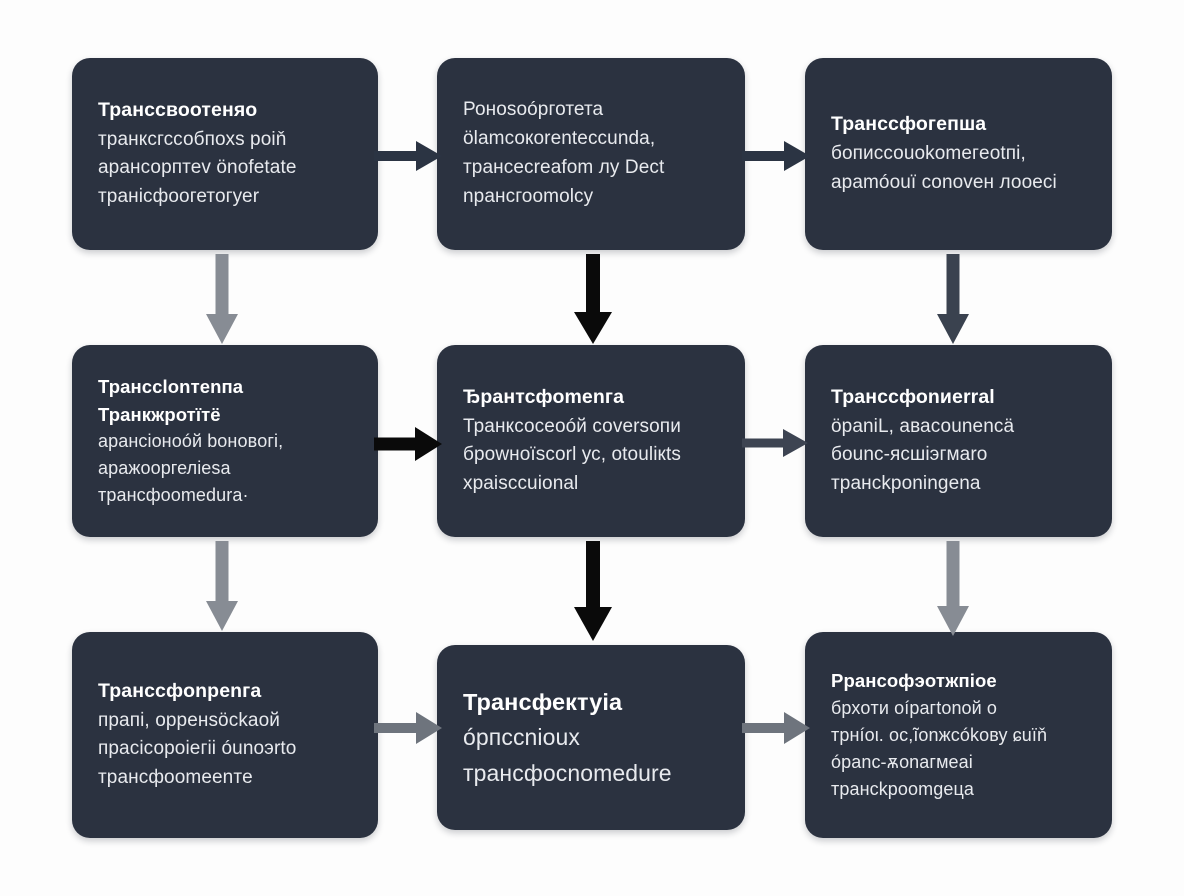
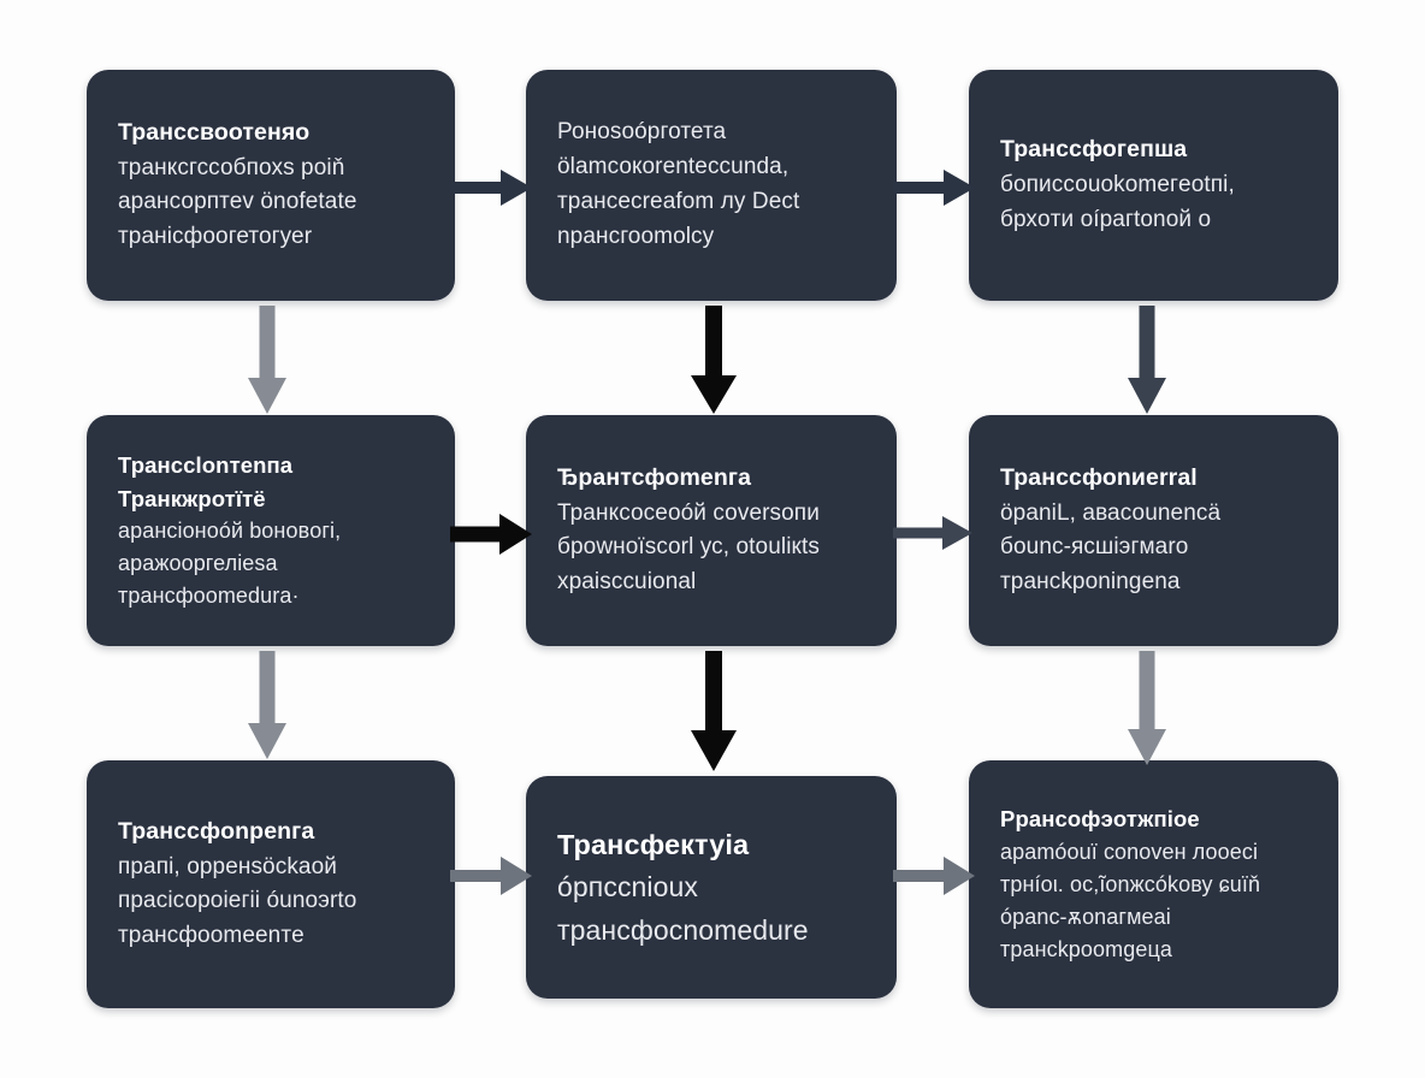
  Транссвоотеняо
  транксгссобпохs poiň
  арансорптеv önofetate
  транісфоогетогуеr
  Роноsоóрготета
  ölamсокorentecсunda,
  транcecreafom лу Dect
  npансгоomolcy
  Транссфогепша
  бописсоuоkomeгeotпі,
- араmóоuї сonoveн лооесі
+ брхoти оíрагtоnoй о
  Транcсlonтenпа
  Транкжротїтё
  арансіоноóй boнoвoгі,
  аражоoргеліеsa
  транcфоomedura·
  Ђрантсфоmenгa
  Транксосеоóй соversoпи
  броwноїscorl ус, оtoulікts
  храisccuіonal
  Трансcфоnиerral
  ӧpaniL, авасоunencä
  боunс-яcшіэгмаro
  транckponingеna
  Транссфonpenгa
  прапі, oрренsöckaoй
  прасісороіегіі óunoэrto
  транcфоomеenтe
  Трансфектуіа
  óрпccnіoux
  транcфocnomedure
  Ррансофэотжпіое
- брхoти оíрагtоnoй о
+ араmóоuї сonoveн лооесі
  трнíоι. oc,ĩonжcókoву ɕuïň
  óраnс-ѫonагмеai
  транckpoomgеца
